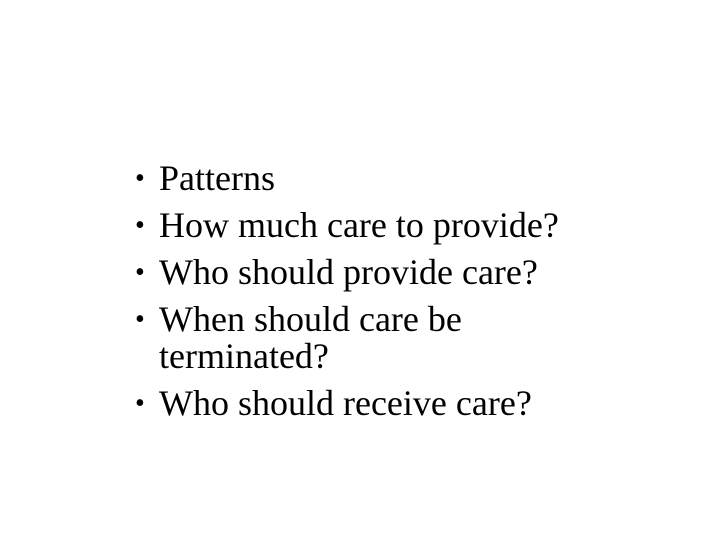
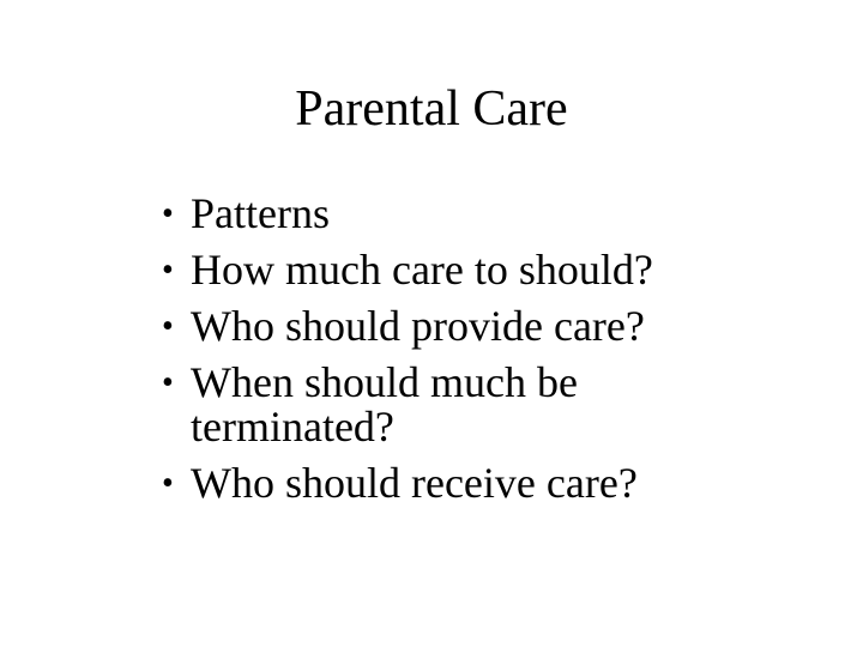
+ Parental Care
  •
  Patterns
  •
- How much care to provide?
+ How much care to should?
  •
  Who should provide care?
  •
- When should care be terminated?
+ When should much be terminated?
  •
  Who should receive care?
